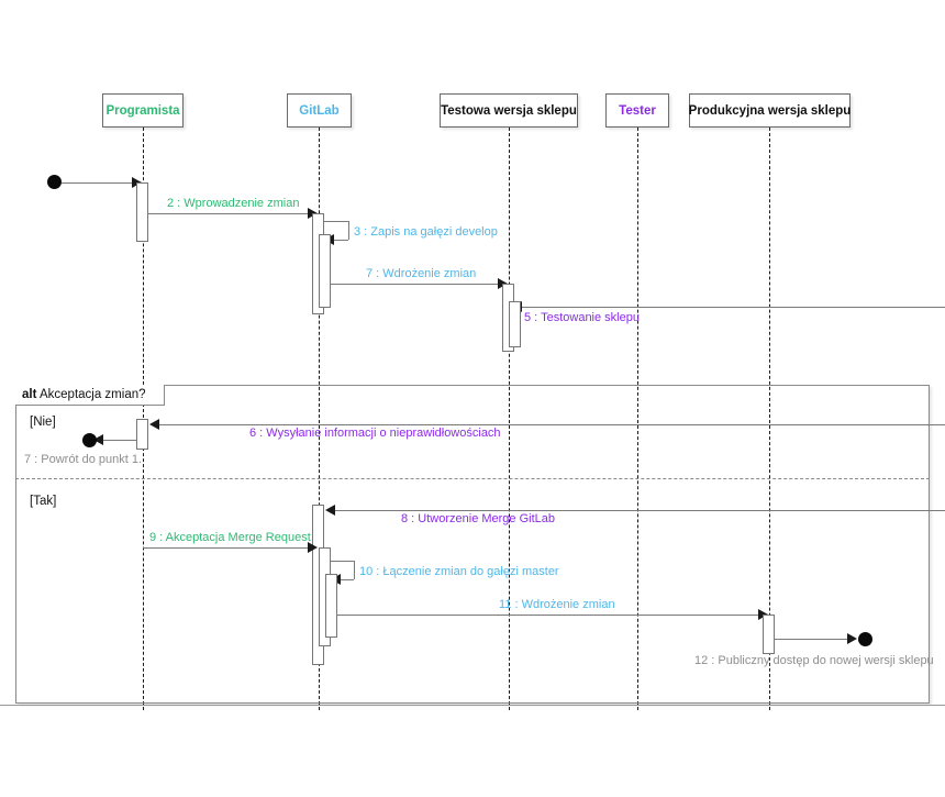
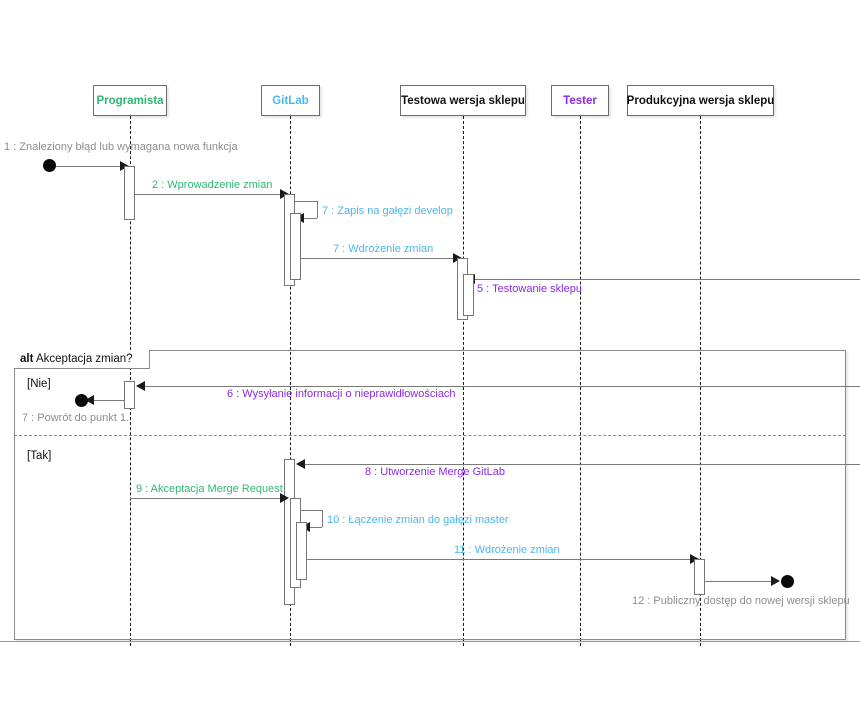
  Programista
  GitLab
  Testowa wersja sklepu
  Tester
  Produkcyjna wersja sklepu
+ 1 : Znaleziony błąd lub wymagana nowa funkcja
  2 : Wprowadzenie zmian
- 3 : Zapis na gałęzi develop
+ 7 : Zapis na gałęzi develop
  7 : Wdrożenie zmian
  5 : Testowanie sklepu
  alt Akceptacja zmian?
  [Nie]
  [Tak]
  6 : Wysyłanie informacji o nieprawidłowościach
  7 : Powrót do punkt 1.
  8 : Utworzenie Merge GitLab
  9 : Akceptacja Merge Request
  10 : Łączenie zmian do gałęzi master
  11 : Wdrożenie zmian
  12 : Publiczny dostęp do nowej wersji sklepu
